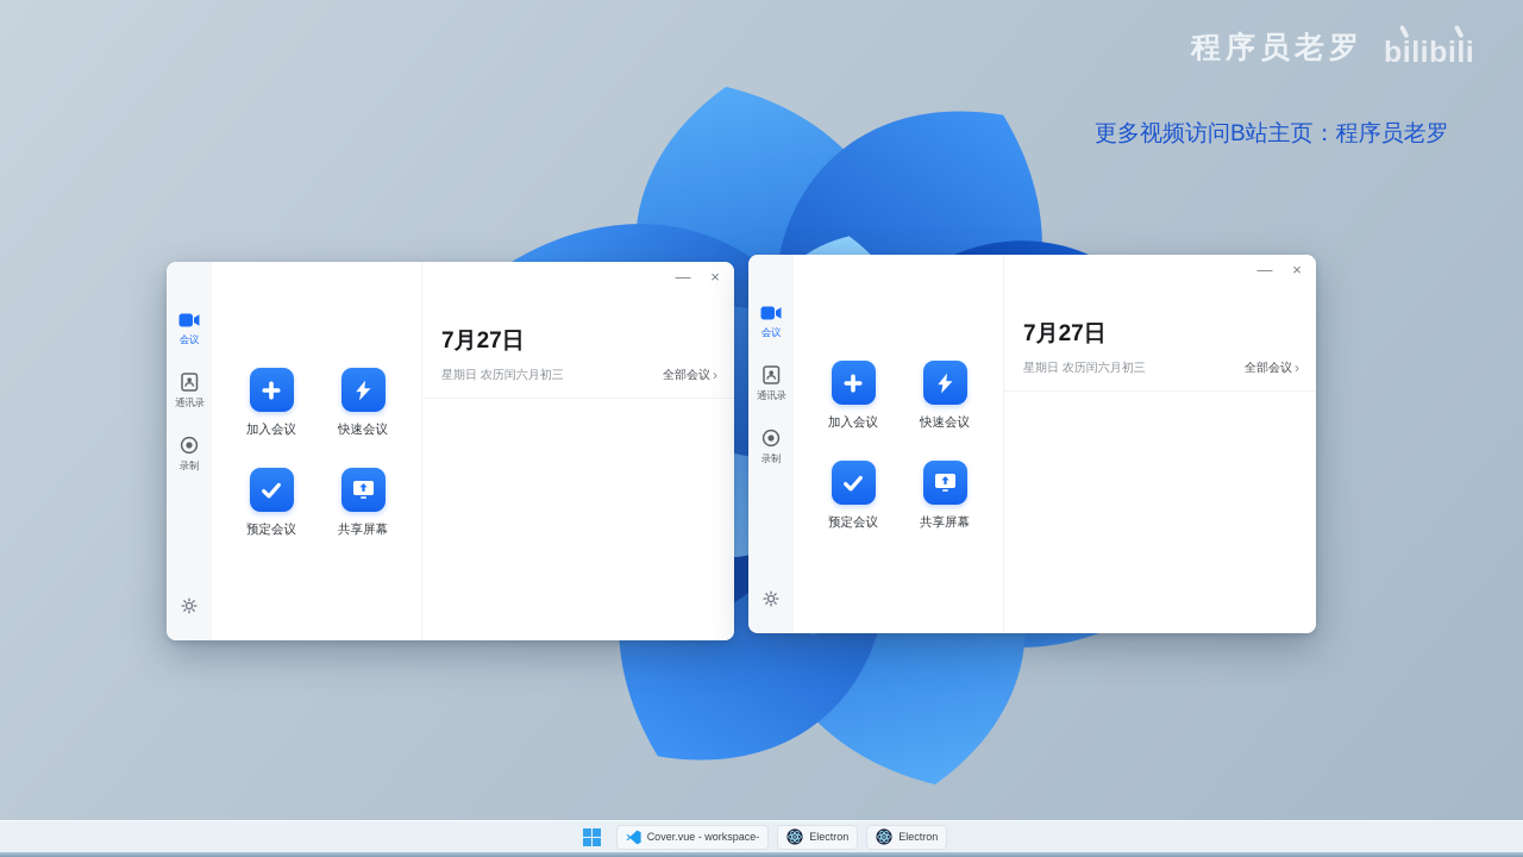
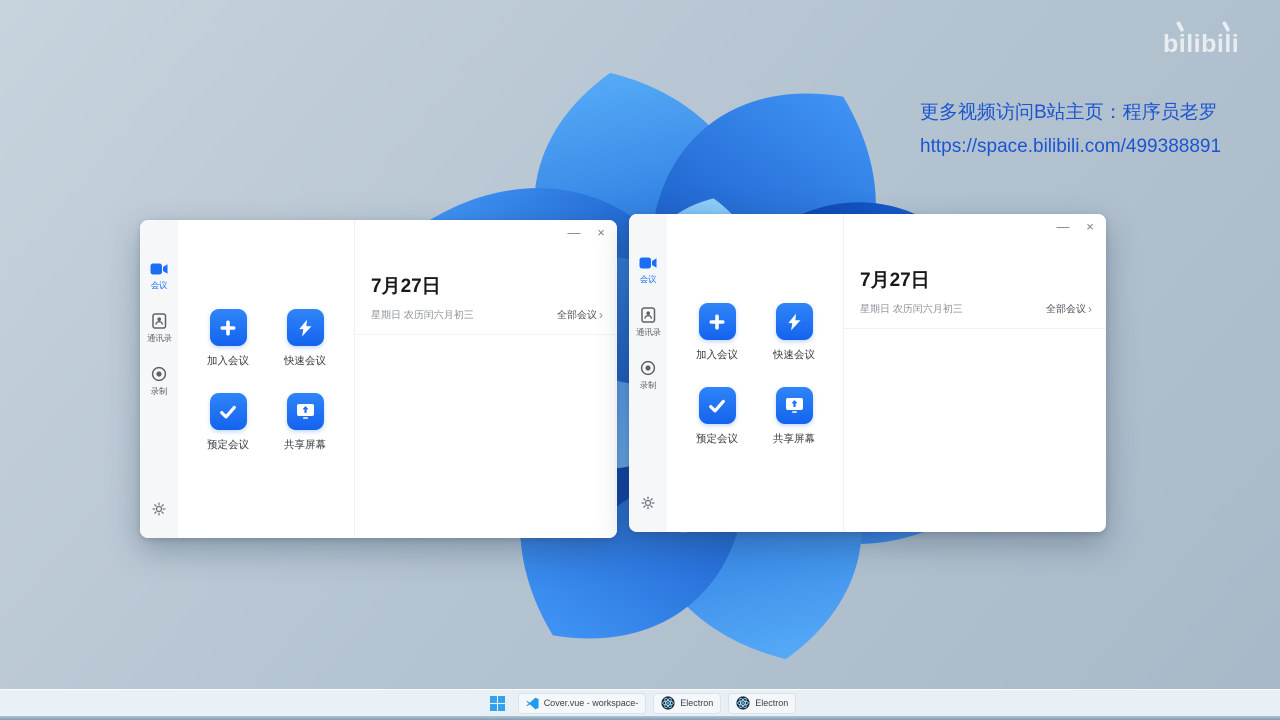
- 程序员老罗
  bilibili
  更多视频访问B站主页：程序员老罗
+ https://space.bilibili.com/499388891
  —
  ×
  会议
  通讯录
  录制
  加入会议
  快速会议
  预定会议
  共享屏幕
  7月27日
  星期日 农历闰六月初三
  全部会议
  ›
  —
  ×
  会议
  通讯录
  录制
  加入会议
  快速会议
  预定会议
  共享屏幕
  7月27日
  星期日 农历闰六月初三
  全部会议
  ›
  Cover.vue - workspace-
  Electron
  Electron
